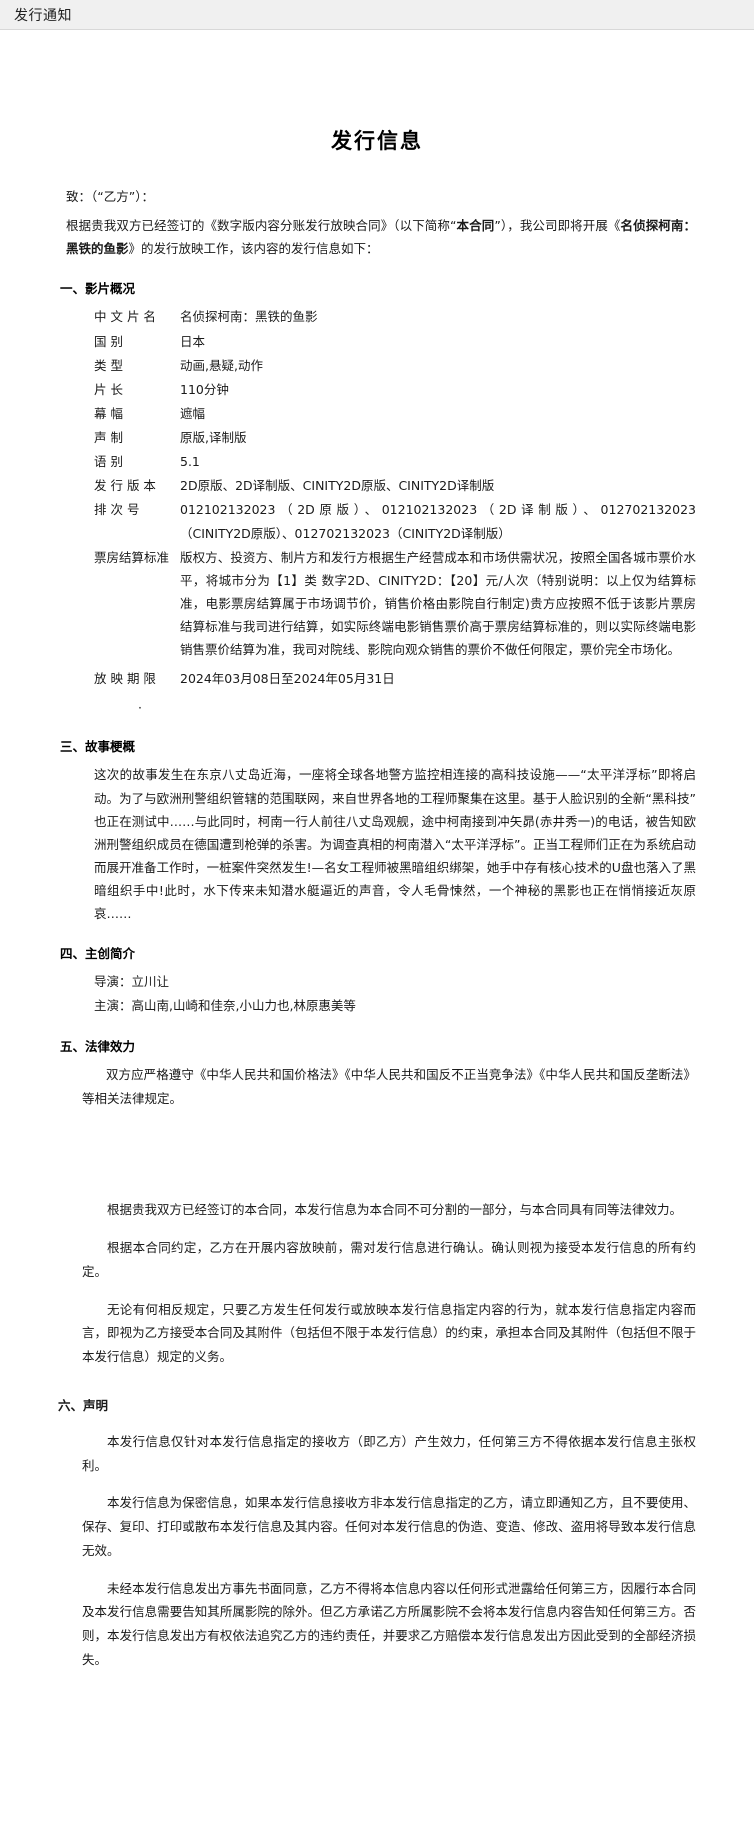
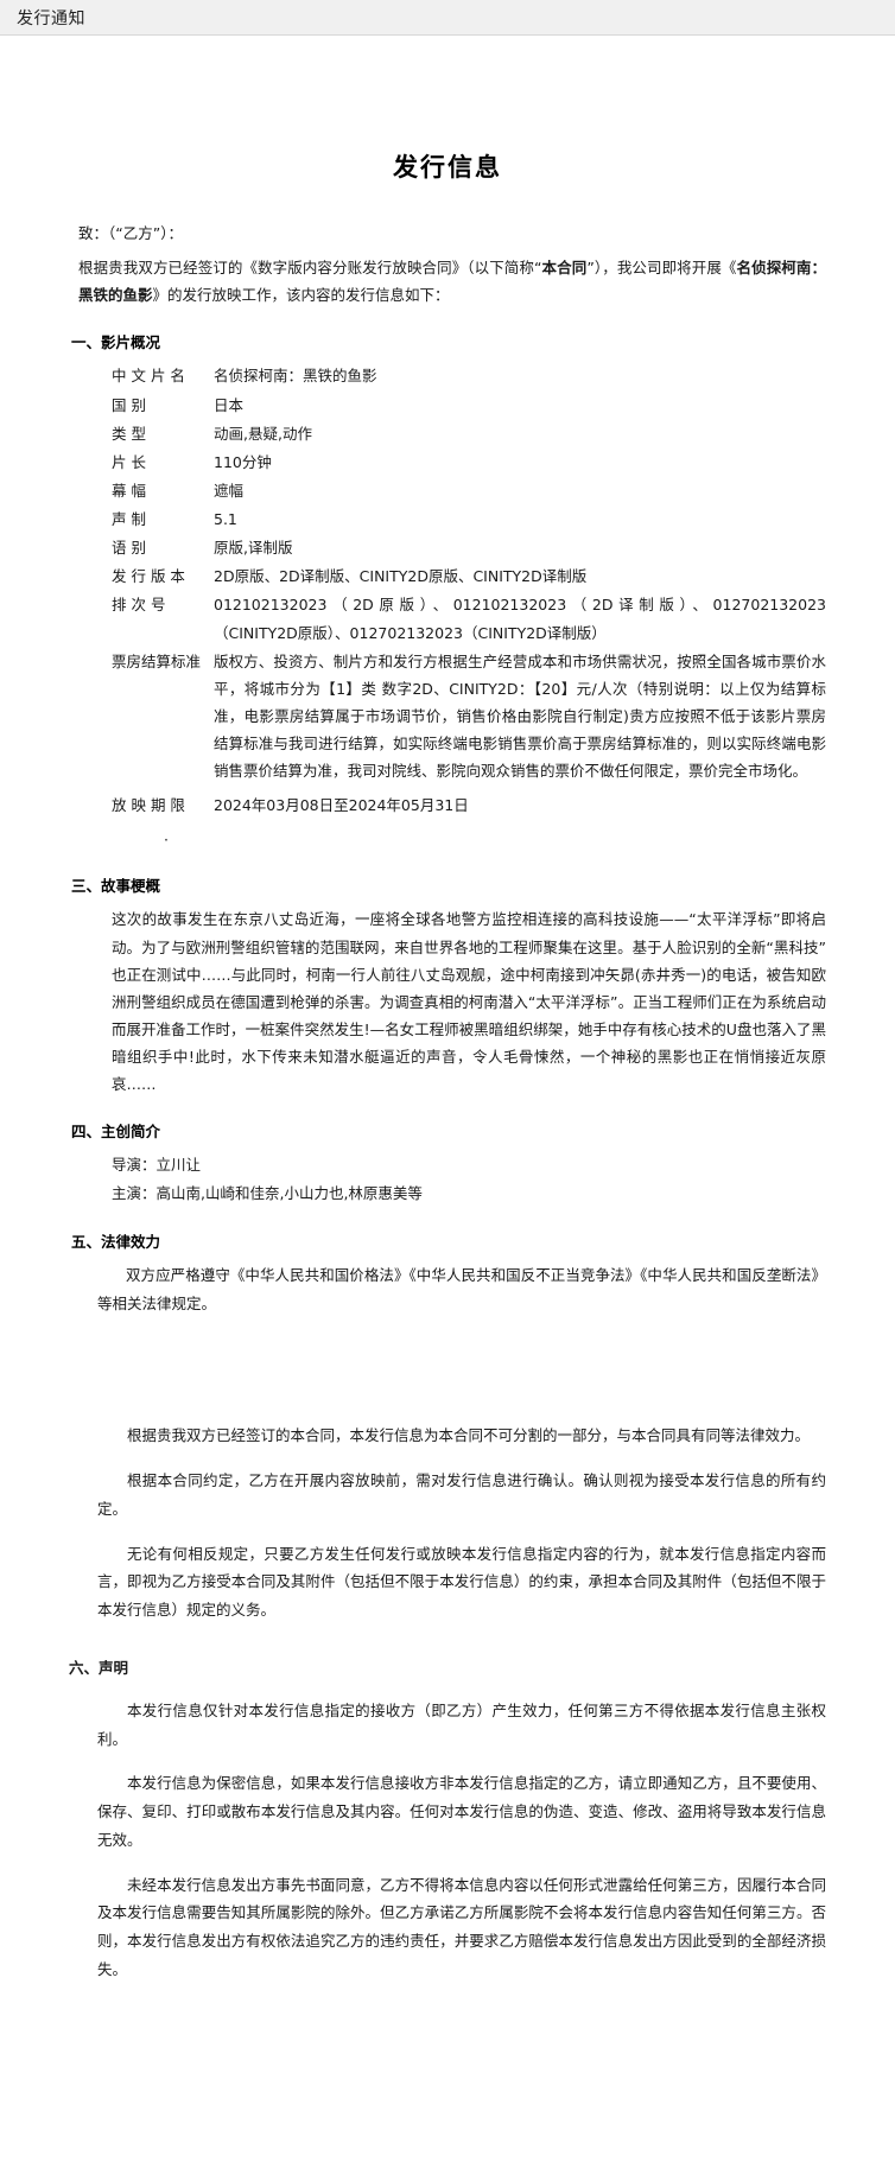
  发行通知
  发行信息
  致：（“乙方”）：
  根据贵我双方已经签订的《数字版内容分账发行放映合同》（以下简称“本合同”），我公司即将开展《名侦探柯南：黑铁的鱼影》的发行放映工作，该内容的发行信息如下：
  一、影片概况
  中 文 片 名
  名侦探柯南：黑铁的鱼影
  国 别
  日本
  类 型
  动画,悬疑,动作
  片 长
  110分钟
  幕 幅
  遮幅
  声 制
- 原版,译制版
+ 5.1
  语 别
- 5.1
+ 原版,译制版
  发 行 版 本
  2D原版、2D译制版、CINITY2D原版、CINITY2D译制版
  排 次 号
  012102132023（2D原版）、012102132023（2D译制版）、012702132023（CINITY2D原版）、012702132023（CINITY2D译制版）
  票房结算标准
  版权方、投资方、制片方和发行方根据生产经营成本和市场供需状况，按照全国各城市票价水平，将城市分为【1】类 数字2D、CINITY2D：【20】元/人次（特别说明：以上仅为结算标准，电影票房结算属于市场调节价，销售价格由影院自行制定)贵方应按照不低于该影片票房结算标准与我司进行结算，如实际终端电影销售票价高于票房结算标准的，则以实际终端电影销售票价结算为准，我司对院线、影院向观众销售的票价不做任何限定，票价完全市场化。
  放 映 期 限
  2024年03月08日至2024年05月31日
  ·
  三、故事梗概
  这次的故事发生在东京八丈岛近海，一座将全球各地警方监控相连接的高科技设施——“太平洋浮标”即将启动。为了与欧洲刑警组织管辖的范围联网，来自世界各地的工程师聚集在这里。基于人脸识别的全新“黑科技”也正在测试中……与此同时，柯南一行人前往八丈岛观舰，途中柯南接到冲矢昴(赤井秀一)的电话，被告知欧洲刑警组织成员在德国遭到枪弹的杀害。为调查真相的柯南潜入“太平洋浮标”。正当工程师们正在为系统启动而展开准备工作时，一桩案件突然发生!—名女工程师被黑暗组织绑架，她手中存有核心技术的U盘也落入了黑暗组织手中!此时，水下传来未知潜水艇逼近的声音，令人毛骨悚然，一个神秘的黑影也正在悄悄接近灰原哀……
  四、主创简介
  导演：立川让
  主演：高山南,山崎和佳奈,小山力也,林原惠美等
  五、法律效力
  双方应严格遵守《中华人民共和国价格法》《中华人民共和国反不正当竞争法》《中华人民共和国反垄断法》等相关法律规定。
  根据贵我双方已经签订的本合同，本发行信息为本合同不可分割的一部分，与本合同具有同等法律效力。
  根据本合同约定，乙方在开展内容放映前，需对发行信息进行确认。确认则视为接受本发行信息的所有约定。
  无论有何相反规定，只要乙方发生任何发行或放映本发行信息指定内容的行为，就本发行信息指定内容而言，即视为乙方接受本合同及其附件（包括但不限于本发行信息）的约束，承担本合同及其附件（包括但不限于本发行信息）规定的义务。
  六、声明
  本发行信息仅针对本发行信息指定的接收方（即乙方）产生效力，任何第三方不得依据本发行信息主张权利。
  本发行信息为保密信息，如果本发行信息接收方非本发行信息指定的乙方，请立即通知乙方，且不要使用、保存、复印、打印或散布本发行信息及其内容。任何对本发行信息的伪造、变造、修改、盗用将导致本发行信息无效。
  未经本发行信息发出方事先书面同意，乙方不得将本信息内容以任何形式泄露给任何第三方，因履行本合同及本发行信息需要告知其所属影院的除外。但乙方承诺乙方所属影院不会将本发行信息内容告知任何第三方。否则，本发行信息发出方有权依法追究乙方的违约责任，并要求乙方赔偿本发行信息发出方因此受到的全部经济损失。
